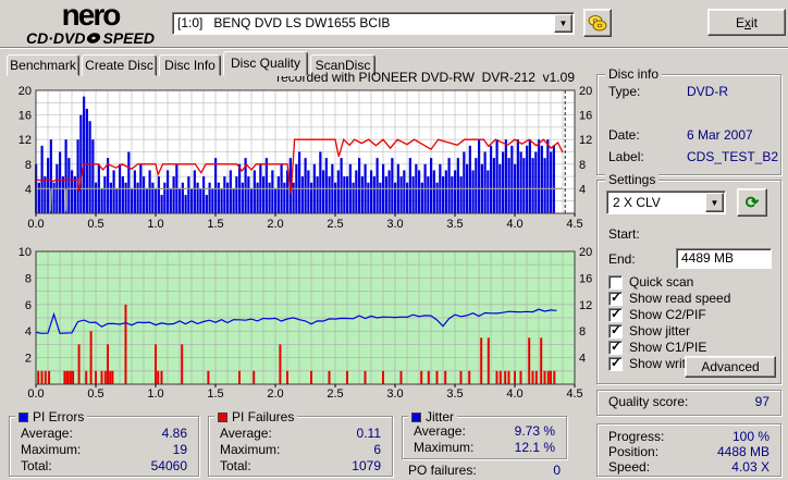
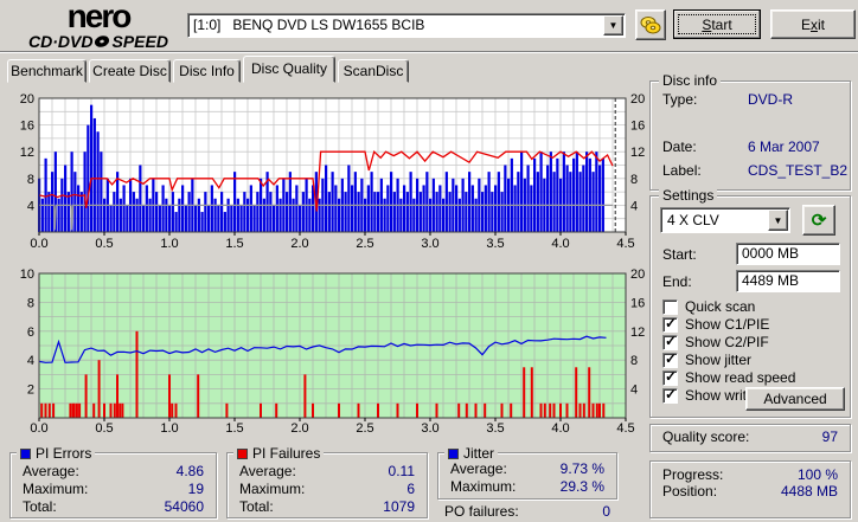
  nero
  CD·DVD
  SPEED
  [1:0] BENQ DVD LS DW1655 BCIB
  ▼
+ Start
  Exit
  Benchmark
  Create Disc
  Disc Info
  Disc Quality
  ScanDisc
- recorded with PIONEER DVD-RW DVR-212 v1.09
  4
  8
  12
  16
  20
  4
  8
  12
  16
  20
  0.0
  0.5
  1.0
  1.5
  2.0
  2.5
  3.0
  3.5
  4.0
  4.5
  2
  4
  6
  8
  10
  4
  8
  12
  16
  20
  0.0
  0.5
  1.0
  1.5
  2.0
  2.5
  3.0
  3.5
  4.0
  4.5
  PI Errors
  Average:
  4.86
  Maximum:
  19
  Total:
  54060
  PI Failures
  Average:
  0.11
  Maximum:
  6
  Total:
  1079
  Jitter
  Average:
  9.73 %
  Maximum:
- 12.1 %
+ 29.3 %
  PO failures:
  0
  Disc info
  Type:
  DVD-R
  Date:
  6 Mar 2007
  Label:
  CDS_TEST_B2
  Settings
- 2 X CLV
+ 4 X CLV
  ▼
  ⟳
  Start:
+ 0000 MB
  End:
  4489 MB
  Quick scan
- Show read speed
+ Show C1/PIE
  Show C2/PIF
  Show jitter
- Show C1/PIE
+ Show read speed
  Advanced
  Quality score:
  97
  Progress:
  100 %
  Position:
  4488 MB
- Speed:
- 4.03 X
